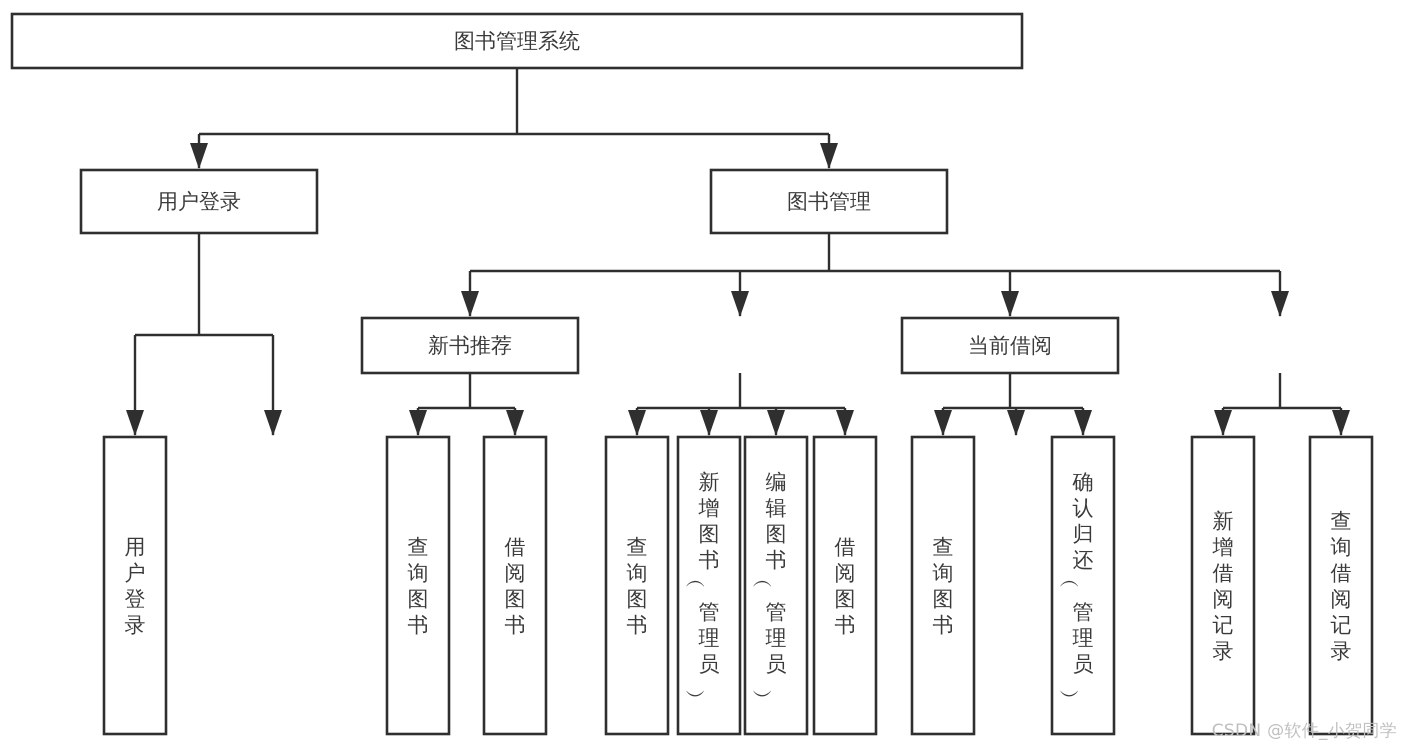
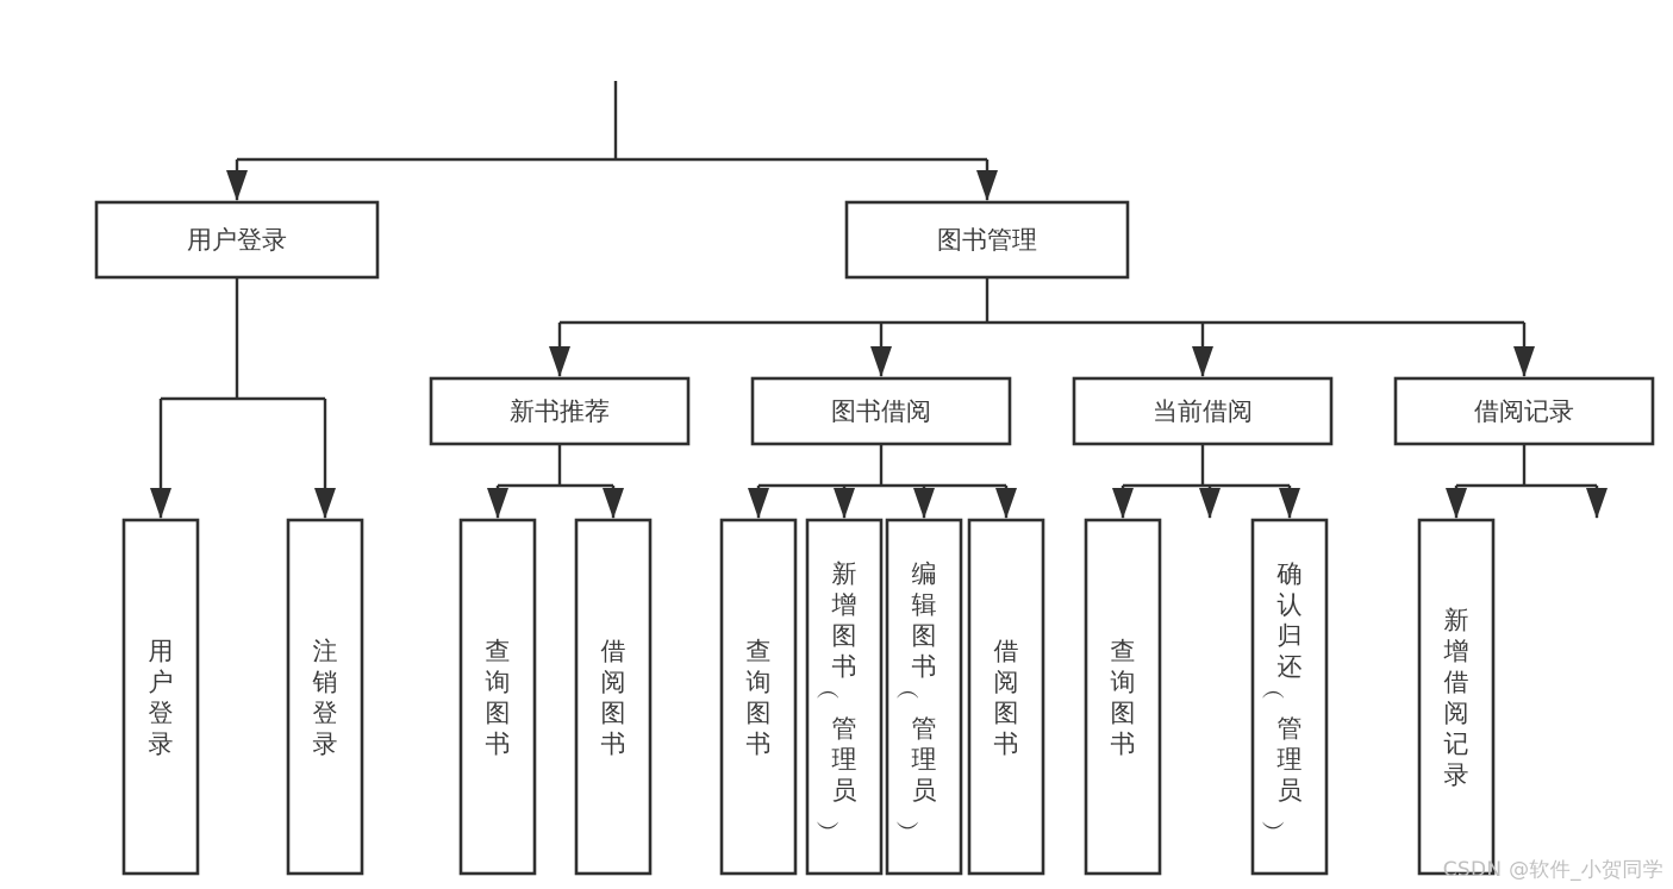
- 图书管理系统
  用户登录
  图书管理
  新书推荐
+ 图书借阅
  当前借阅
+ 借阅记录
  用户登录
+ 注销登录
  查询图书
  借阅图书
  查询图书
  新增图书管理员
  编辑图书管理员
  借阅图书
  查询图书
  确认归还管理员
  新增借阅记录
- 查询借阅记录
  CSDN @软件_小贺同学
